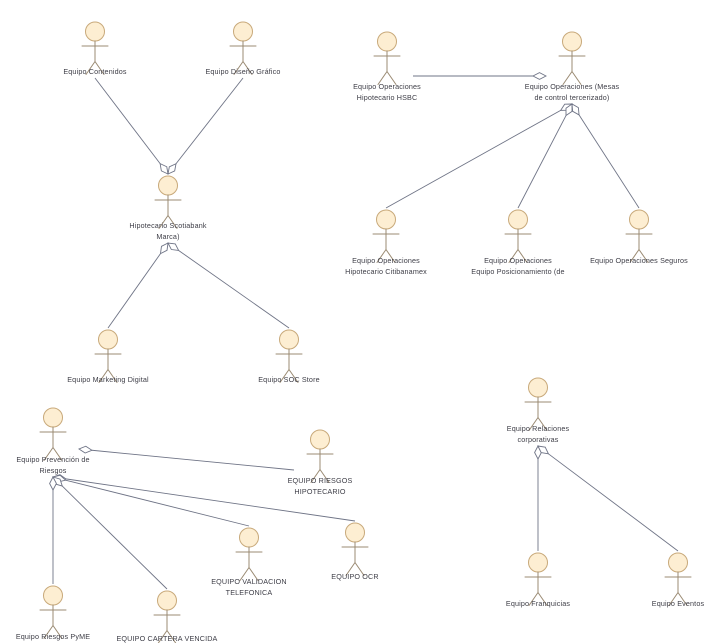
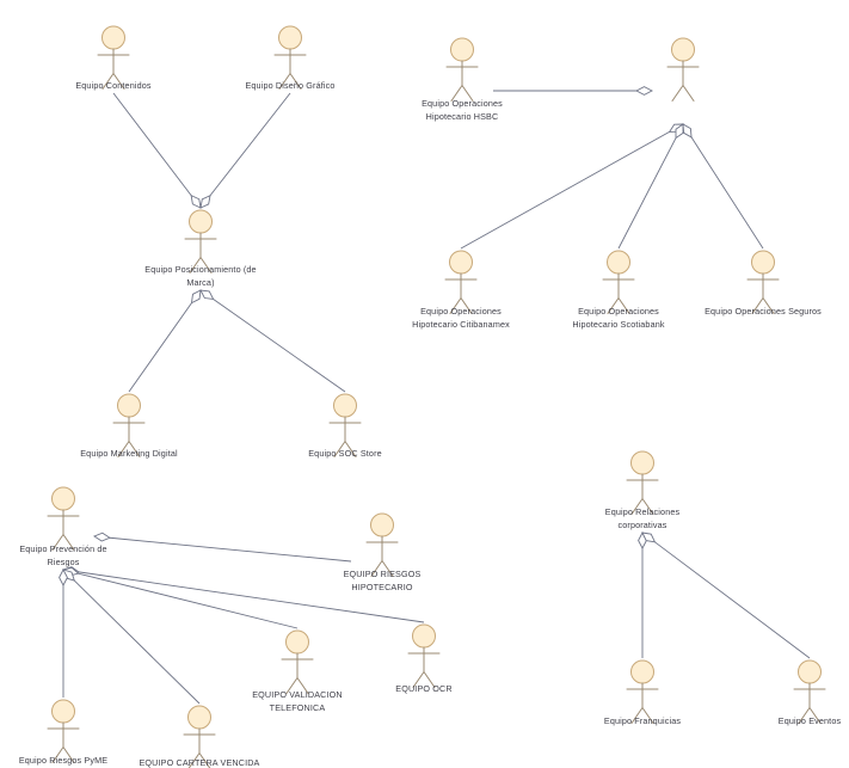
  Equipo Contenidos
  Equipo Diseño Gráfico
- Hipotecario Scotiabank Marca)
+ Equipo Posicionamiento (de Marca)
  Equipo Marketing Digital
  Equipo SOC Store
  Equipo Prevención de Riesgos
  EQUIPO RIESGOS HIPOTECARIO
  EQUIPO VALIDACION TELEFONICA
  EQUIPO OCR
  Equipo Riesgos PyME
  EQUIPO CARTERA VENCIDA
  Equipo Operaciones Hipotecario HSBC
- Equipo Operaciones (Mesas de control tercerizado)
  Equipo Operaciones Hipotecario Citibanamex
- Equipo Operaciones Equipo Posicionamiento (de
+ Equipo Operaciones Hipotecario Scotiabank
  Equipo Operaciones Seguros
  Equipo Relaciones corporativas
  Equipo Franquicias
  Equipo Eventos
